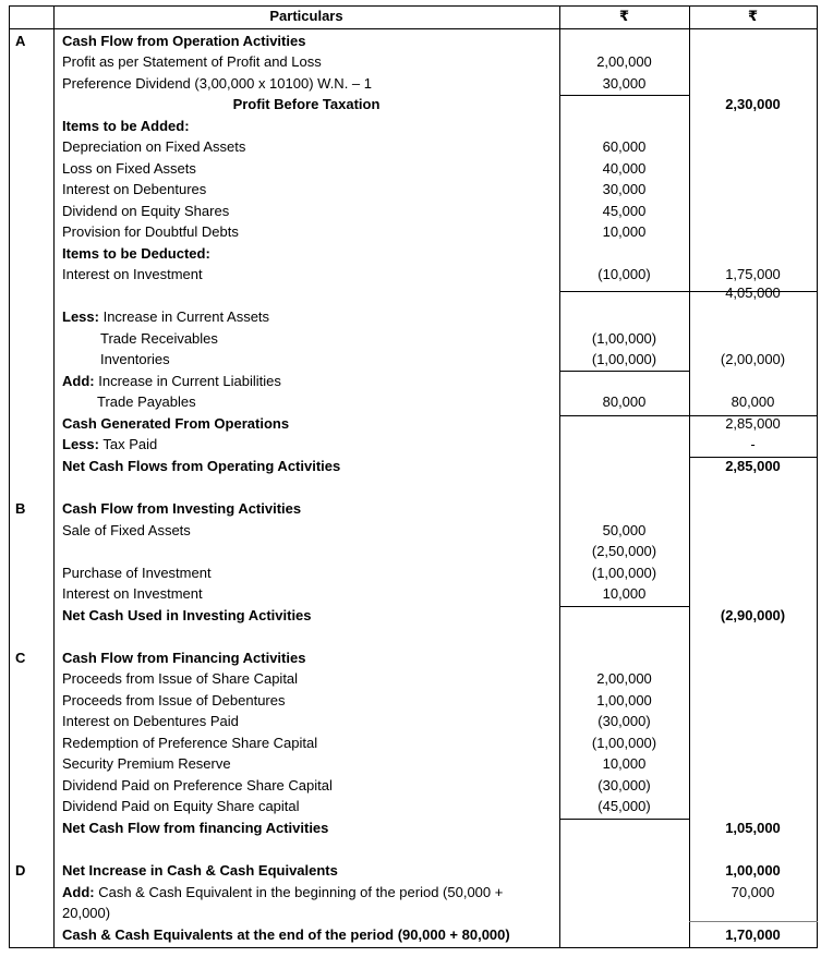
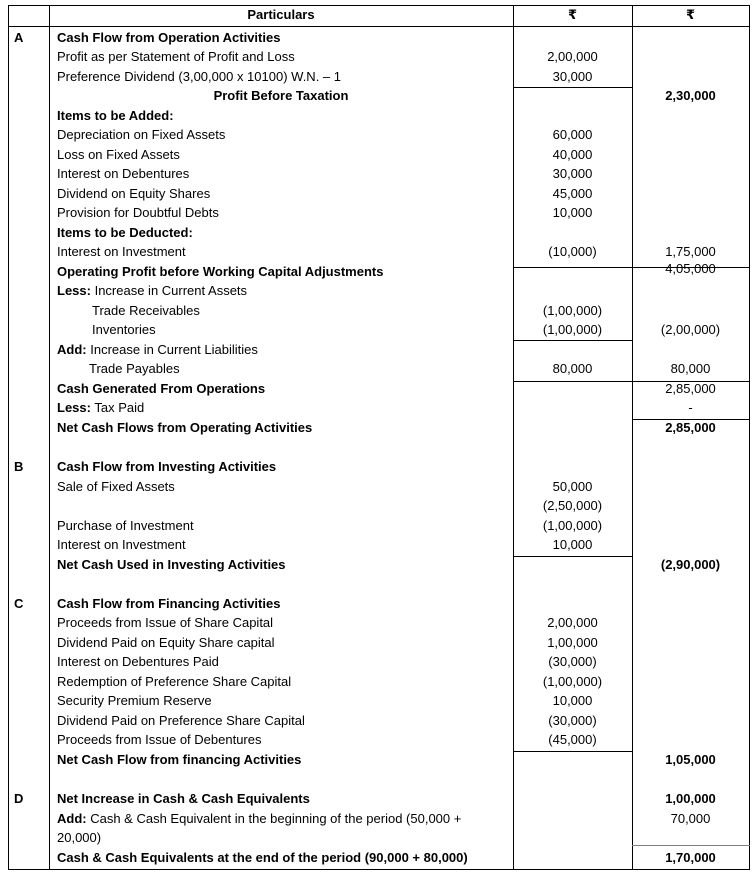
  Particulars
  ₹
  ₹
  A
  Cash Flow from Operation Activities
  Profit as per Statement of Profit and Loss
  2,00,000
  Preference Dividend (3,00,000 x 10100) W.N. – 1
  30,000
  Profit Before Taxation
  2,30,000
  Items to be Added:
  Depreciation on Fixed Assets
  60,000
  Loss on Fixed Assets
  40,000
  Interest on Debentures
  30,000
  Dividend on Equity Shares
  45,000
  Provision for Doubtful Debts
  10,000
  Items to be Deducted:
  Interest on Investment
  (10,000)
  1,75,000
+ Operating Profit before Working Capital Adjustments
  4,05,000
  Less: Increase in Current Assets
  Trade Receivables
  (1,00,000)
  Inventories
  (1,00,000)
  (2,00,000)
  Add: Increase in Current Liabilities
  Trade Payables
  80,000
  80,000
  Cash Generated From Operations
  2,85,000
  Less: Tax Paid
  -
  Net Cash Flows from Operating Activities
  2,85,000
  B
  Cash Flow from Investing Activities
  Sale of Fixed Assets
  50,000
  (2,50,000)
  Purchase of Investment
  (1,00,000)
  Interest on Investment
  10,000
  Net Cash Used in Investing Activities
  (2,90,000)
  C
  Cash Flow from Financing Activities
  Proceeds from Issue of Share Capital
  2,00,000
- Proceeds from Issue of Debentures
+ Dividend Paid on Equity Share capital
  1,00,000
  Interest on Debentures Paid
  (30,000)
  Redemption of Preference Share Capital
  (1,00,000)
  Security Premium Reserve
  10,000
  Dividend Paid on Preference Share Capital
  (30,000)
- Dividend Paid on Equity Share capital
+ Proceeds from Issue of Debentures
  (45,000)
  Net Cash Flow from financing Activities
  1,05,000
  D
  Net Increase in Cash & Cash Equivalents
  1,00,000
  Add: Cash & Cash Equivalent in the beginning of the period (50,000 + 20,000)
  70,000
  Cash & Cash Equivalents at the end of the period (90,000 + 80,000)
  1,70,000
